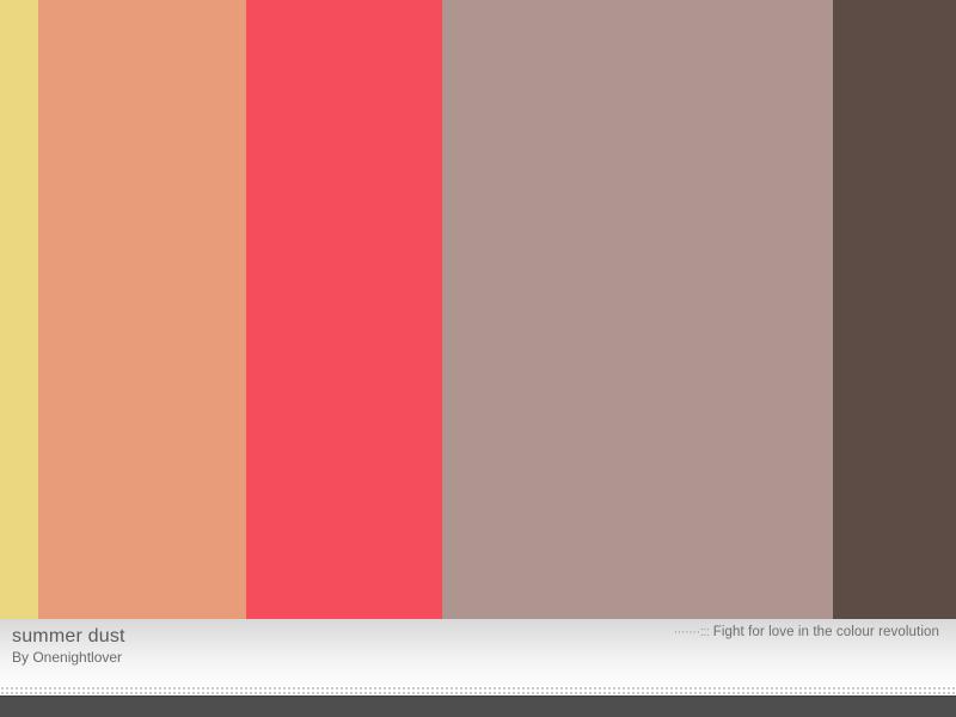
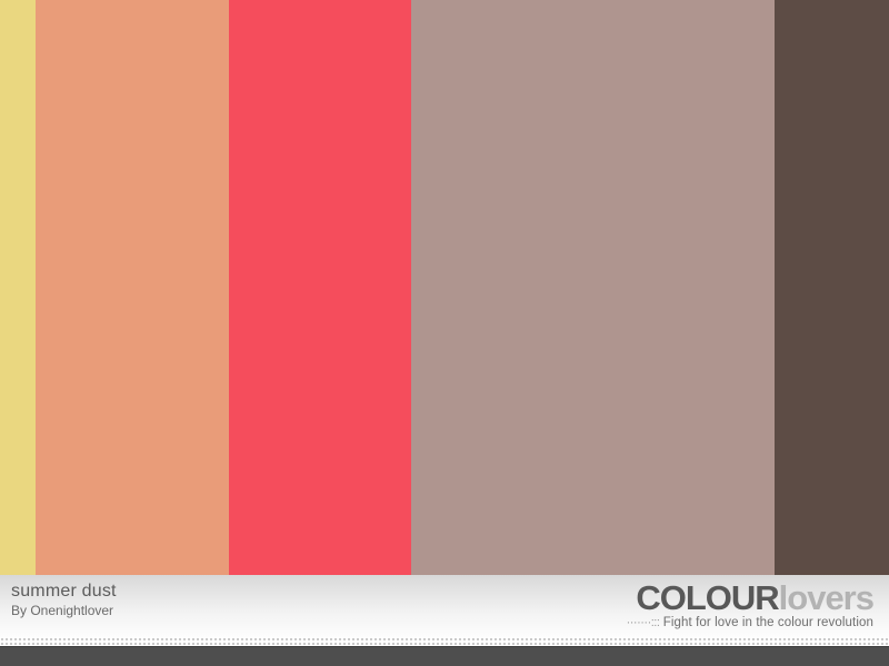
  summer dust
  By Onenightlover
+ COLOURlovers
  ·······::: Fight for love in the colour revolution
